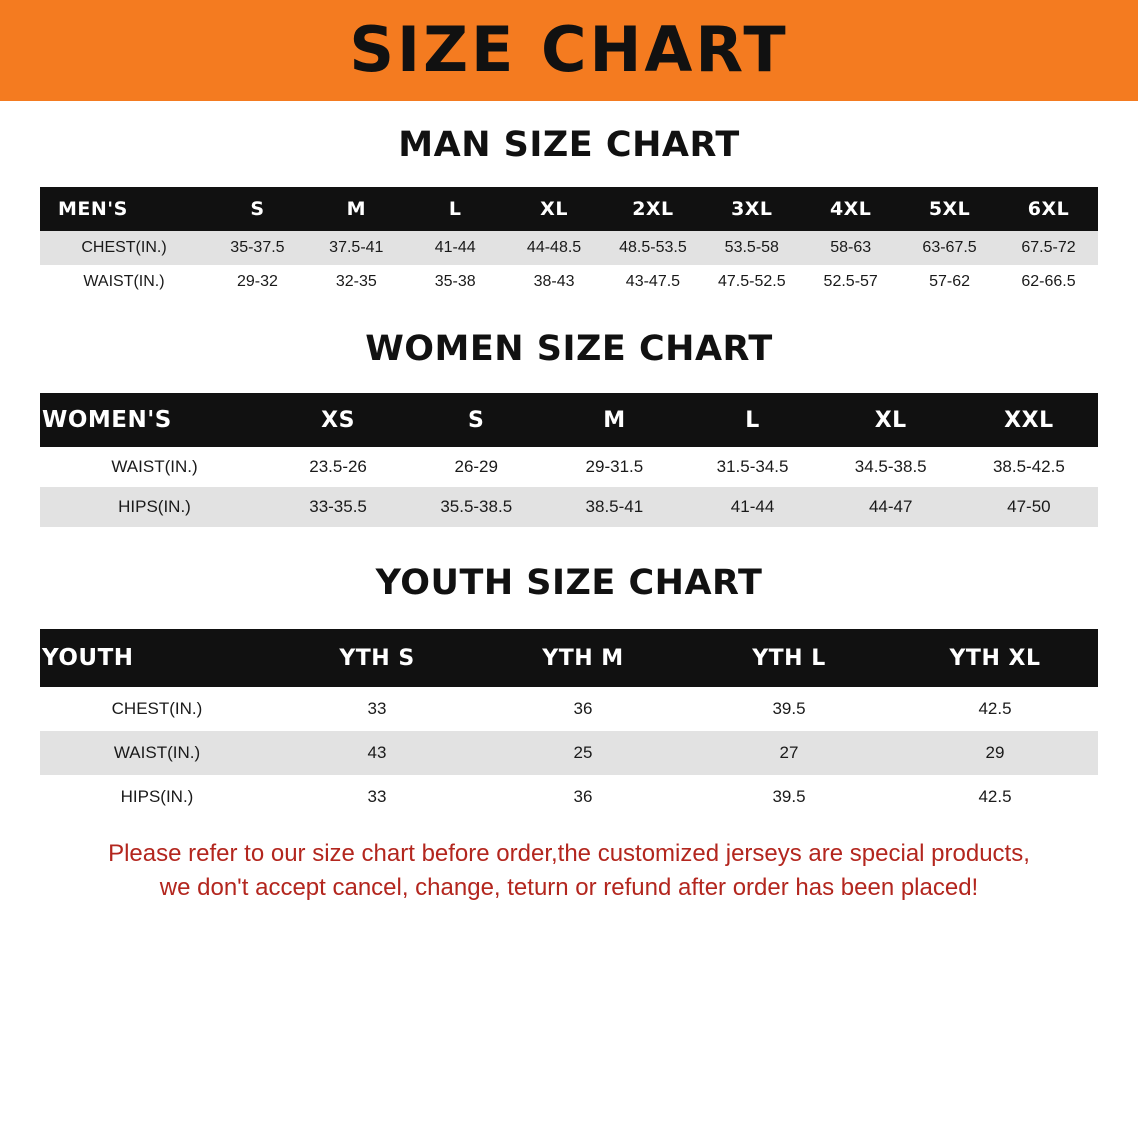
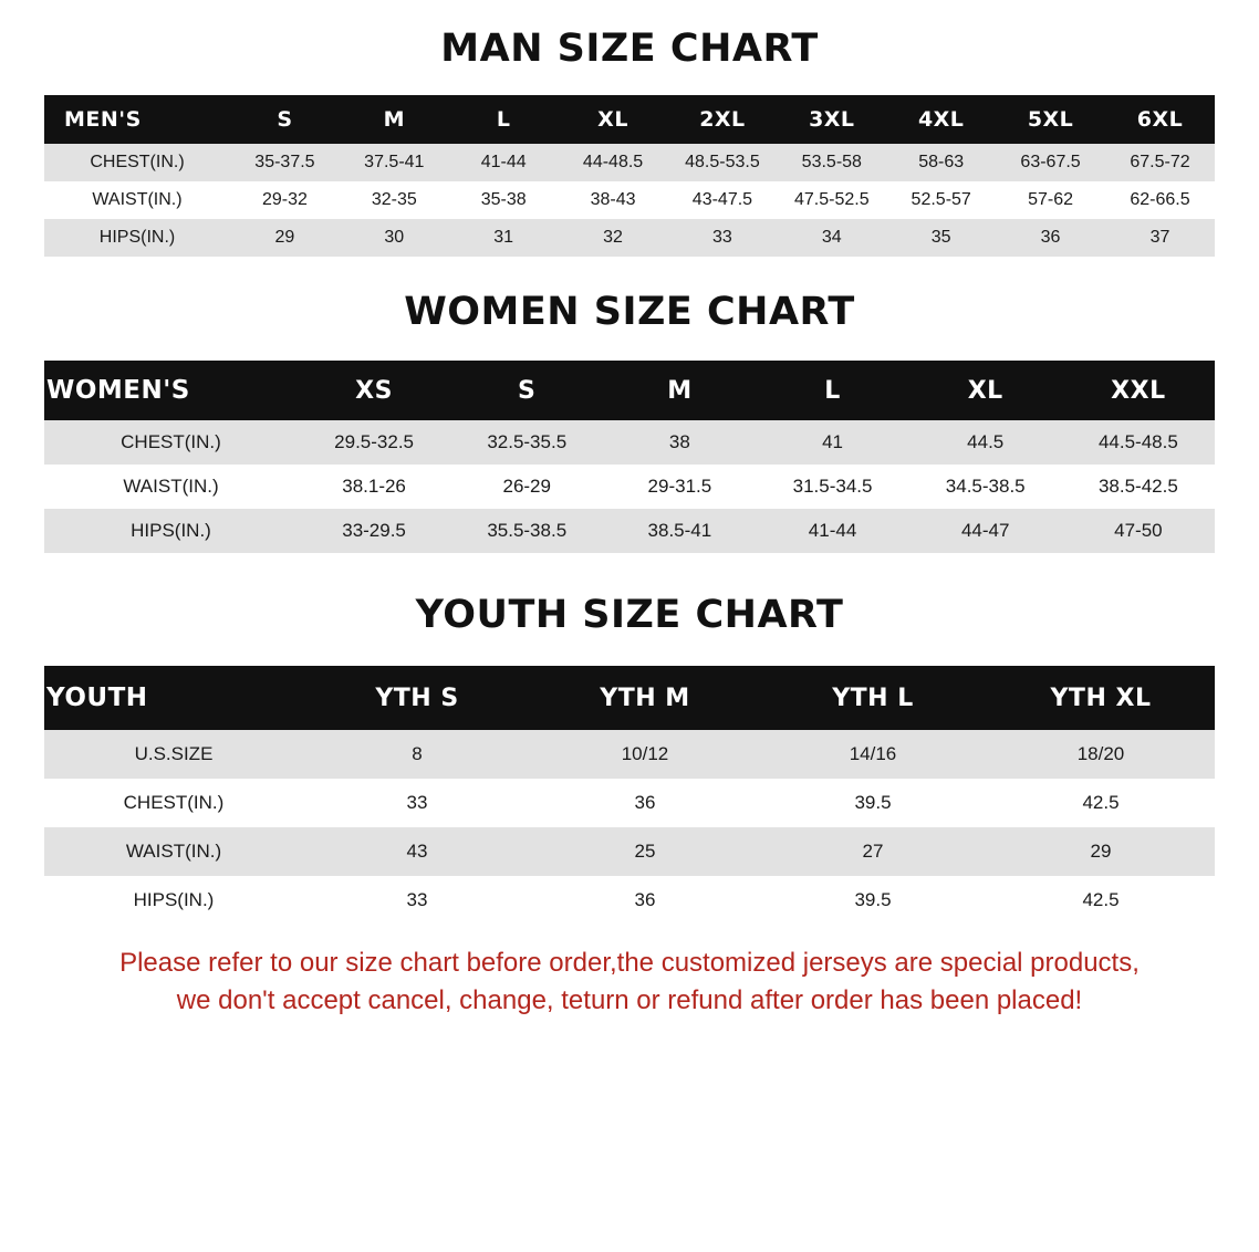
- SIZE CHART
  MAN SIZE CHART
  MEN'S	S	M	L	XL	2XL	3XL	4XL	5XL	6XL
  CHEST(IN.)	35-37.5	37.5-41	41-44	44-48.5	48.5-53.5	53.5-58	58-63	63-67.5	67.5-72
  WAIST(IN.)	29-32	32-35	35-38	38-43	43-47.5	47.5-52.5	52.5-57	57-62	62-66.5
+ HIPS(IN.)	29	30	31	32	33	34	35	36	37
  WOMEN SIZE CHART
  WOMEN'S	XS	S	M	L	XL	XXL
+ CHEST(IN.)	29.5-32.5	32.5-35.5	38	41	44.5	44.5-48.5
- WAIST(IN.)	23.5-26	26-29	29-31.5	31.5-34.5	34.5-38.5	38.5-42.5
+ WAIST(IN.)	38.1-26	26-29	29-31.5	31.5-34.5	34.5-38.5	38.5-42.5
- HIPS(IN.)	33-35.5	35.5-38.5	38.5-41	41-44	44-47	47-50
+ HIPS(IN.)	33-29.5	35.5-38.5	38.5-41	41-44	44-47	47-50
  YOUTH SIZE CHART
  YOUTH	YTH S	YTH M	YTH L	YTH XL
+ U.S.SIZE	8	10/12	14/16	18/20
  CHEST(IN.)	33	36	39.5	42.5
  WAIST(IN.)	43	25	27	29
  HIPS(IN.)	33	36	39.5	42.5
  Please refer to our size chart before order,the customized jerseys are special products,
  we don't accept cancel, change, teturn or refund after order has been placed!
